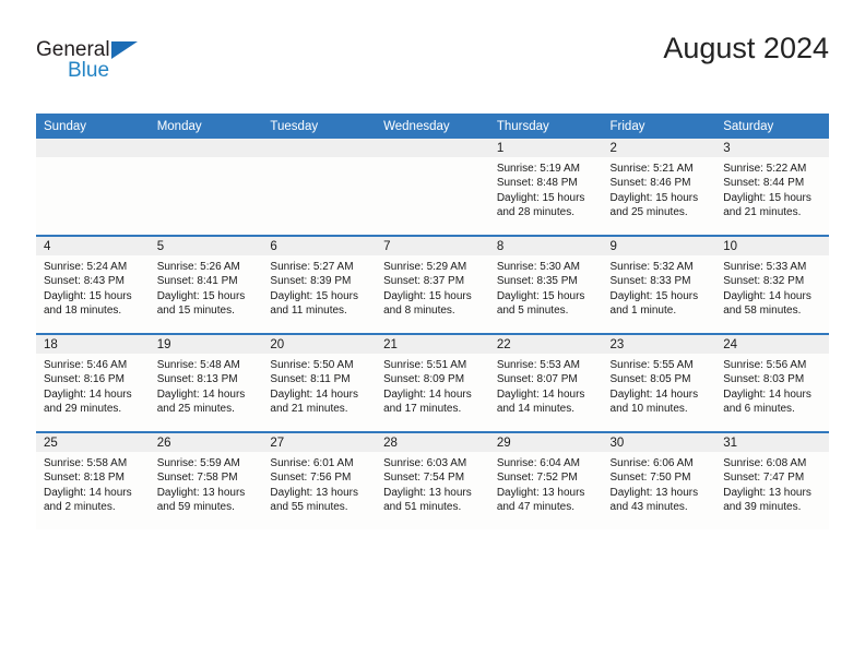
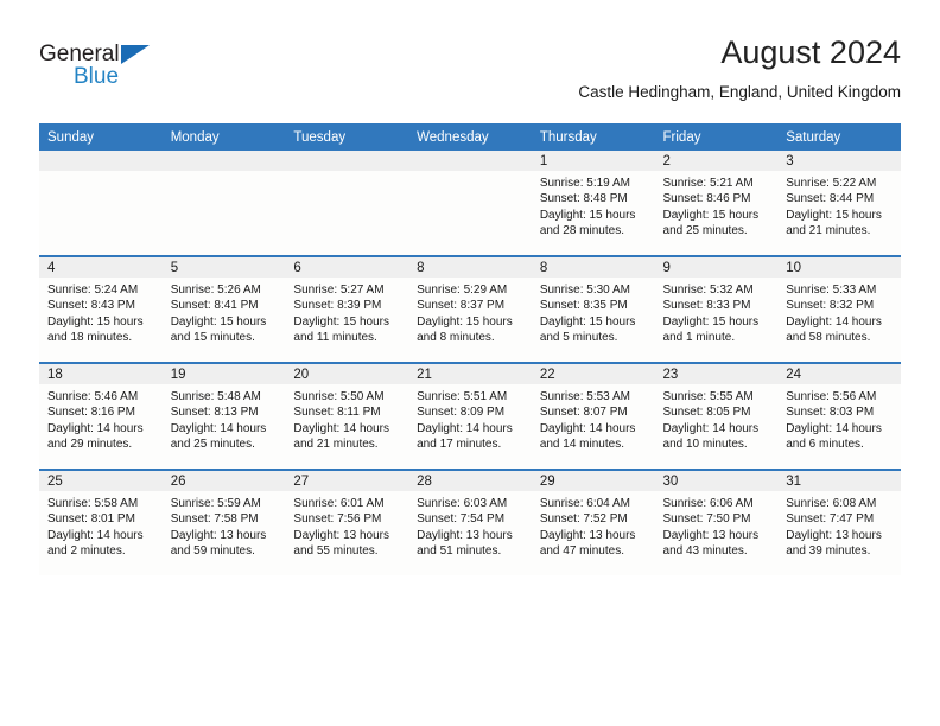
  General
  Blue
  August 2024
+ Castle Hedingham, England, United Kingdom
  Sunday	Monday	Tuesday	Wednesday	Thursday	Friday	Saturday
  				1Sunrise: 5:19 AMSunset: 8:48 PMDaylight: 15 hoursand 28 minutes.	2Sunrise: 5:21 AMSunset: 8:46 PMDaylight: 15 hoursand 25 minutes.	3Sunrise: 5:22 AMSunset: 8:44 PMDaylight: 15 hoursand 21 minutes.
- 4Sunrise: 5:24 AMSunset: 8:43 PMDaylight: 15 hoursand 18 minutes.	5Sunrise: 5:26 AMSunset: 8:41 PMDaylight: 15 hoursand 15 minutes.	6Sunrise: 5:27 AMSunset: 8:39 PMDaylight: 15 hoursand 11 minutes.	7Sunrise: 5:29 AMSunset: 8:37 PMDaylight: 15 hoursand 8 minutes.	8Sunrise: 5:30 AMSunset: 8:35 PMDaylight: 15 hoursand 5 minutes.	9Sunrise: 5:32 AMSunset: 8:33 PMDaylight: 15 hoursand 1 minute.	10Sunrise: 5:33 AMSunset: 8:32 PMDaylight: 14 hoursand 58 minutes.
+ 4Sunrise: 5:24 AMSunset: 8:43 PMDaylight: 15 hoursand 18 minutes.	5Sunrise: 5:26 AMSunset: 8:41 PMDaylight: 15 hoursand 15 minutes.	6Sunrise: 5:27 AMSunset: 8:39 PMDaylight: 15 hoursand 11 minutes.	8Sunrise: 5:29 AMSunset: 8:37 PMDaylight: 15 hoursand 8 minutes.	8Sunrise: 5:30 AMSunset: 8:35 PMDaylight: 15 hoursand 5 minutes.	9Sunrise: 5:32 AMSunset: 8:33 PMDaylight: 15 hoursand 1 minute.	10Sunrise: 5:33 AMSunset: 8:32 PMDaylight: 14 hoursand 58 minutes.
  18Sunrise: 5:46 AMSunset: 8:16 PMDaylight: 14 hoursand 29 minutes.	19Sunrise: 5:48 AMSunset: 8:13 PMDaylight: 14 hoursand 25 minutes.	20Sunrise: 5:50 AMSunset: 8:11 PMDaylight: 14 hoursand 21 minutes.	21Sunrise: 5:51 AMSunset: 8:09 PMDaylight: 14 hoursand 17 minutes.	22Sunrise: 5:53 AMSunset: 8:07 PMDaylight: 14 hoursand 14 minutes.	23Sunrise: 5:55 AMSunset: 8:05 PMDaylight: 14 hoursand 10 minutes.	24Sunrise: 5:56 AMSunset: 8:03 PMDaylight: 14 hoursand 6 minutes.
- 25Sunrise: 5:58 AMSunset: 8:18 PMDaylight: 14 hoursand 2 minutes.	26Sunrise: 5:59 AMSunset: 7:58 PMDaylight: 13 hoursand 59 minutes.	27Sunrise: 6:01 AMSunset: 7:56 PMDaylight: 13 hoursand 55 minutes.	28Sunrise: 6:03 AMSunset: 7:54 PMDaylight: 13 hoursand 51 minutes.	29Sunrise: 6:04 AMSunset: 7:52 PMDaylight: 13 hoursand 47 minutes.	30Sunrise: 6:06 AMSunset: 7:50 PMDaylight: 13 hoursand 43 minutes.	31Sunrise: 6:08 AMSunset: 7:47 PMDaylight: 13 hoursand 39 minutes.
+ 25Sunrise: 5:58 AMSunset: 8:01 PMDaylight: 14 hoursand 2 minutes.	26Sunrise: 5:59 AMSunset: 7:58 PMDaylight: 13 hoursand 59 minutes.	27Sunrise: 6:01 AMSunset: 7:56 PMDaylight: 13 hoursand 55 minutes.	28Sunrise: 6:03 AMSunset: 7:54 PMDaylight: 13 hoursand 51 minutes.	29Sunrise: 6:04 AMSunset: 7:52 PMDaylight: 13 hoursand 47 minutes.	30Sunrise: 6:06 AMSunset: 7:50 PMDaylight: 13 hoursand 43 minutes.	31Sunrise: 6:08 AMSunset: 7:47 PMDaylight: 13 hoursand 39 minutes.
